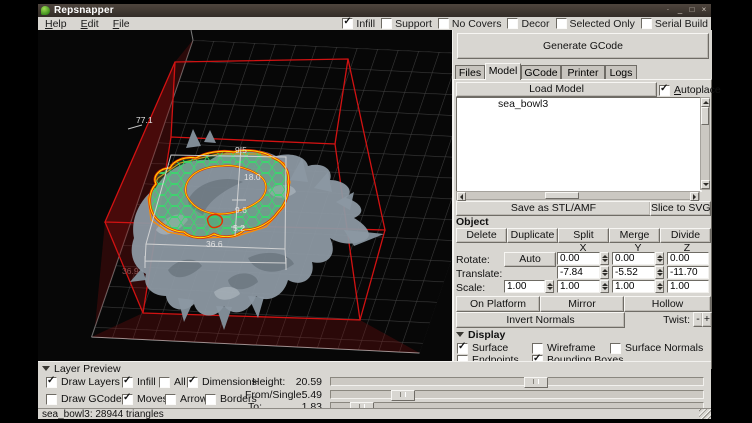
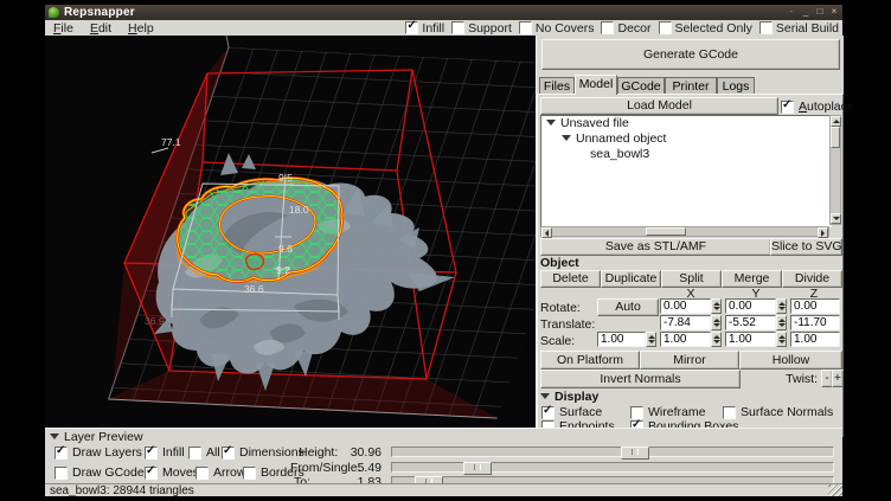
  Repsnapper
  ·
  _
  □
  ×
- Help
+ File
  Edit
- File
+ Help
  Infill
  Support
  No Covers
  Decor
  Selected Only
  Serial Build
  77.1
  9.5
  18.0
  9.6
  5.2
  36.6
  36.9
  Generate GCode
  Files
  Model
  GCode
  Printer
  Logs
  Load Model
  Autoplace
+ Unsaved file
+ Unnamed object
  sea_bowl3
  Save as STL/AMF
  Slice to SVG
  Object
  Delete
  Duplicate
  Split
  Merge
  Divide
  X
  Y
  Z
  Rotate:
  Auto
  0.00
  0.00
  0.00
  Translate:
  -7.84
  -5.52
  -11.70
  Scale:
  1.00
  1.00
  1.00
  1.00
  On Platform
  Mirror
  Hollow
  Invert Normals
  Twist:
  -
  +
  Display
  Surface
  Wireframe
  Surface Normals
  Endpoints
  Bounding Boxes
  Layer Preview
  Draw Layers
  Infill
  All
  Dimensions
  Draw GCode
  Move
  Arrow
  Borders
  Height:
- 20.59
+ 30.96
  From/Single:
  5.49
  To:
  1.83
  sea_bowl3: 28944 triangles
